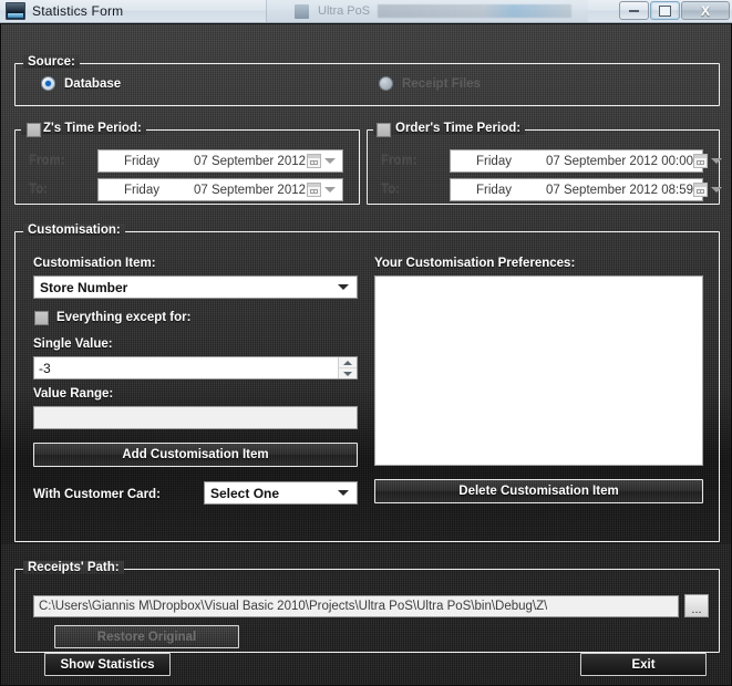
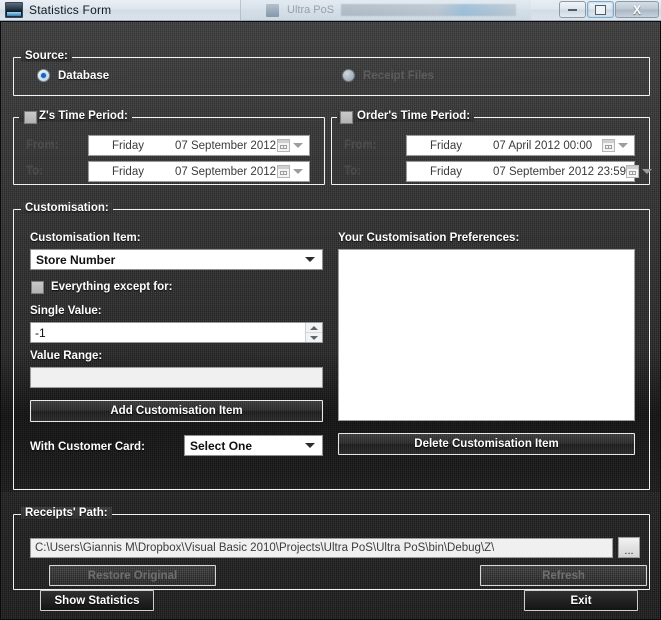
  Statistics Form
  Ultra PoS
  X
  Source:
  Database
  Receipt Files
  Z's Time Period:
  From:
  Friday
  07 September 2012
  To:
  Friday
  07 September 2012
  Order's Time Period:
  From:
  Friday
- 07 September 2012 00:00
+ 07 April 2012 00:00
  To:
  Friday
- 07 September 2012 08:59
+ 07 September 2012 23:59
  Customisation:
  Customisation Item:
  Store Number
  Everything except for:
  Single Value:
- -3
+ -1
  Value Range:
  Add Customisation Item
  With Customer Card:
  Select One
  Your Customisation Preferences:
  Delete Customisation Item
  Receipts' Path:
  C:\Users\Giannis M\Dropbox\Visual Basic 2010\Projects\Ultra PoS\Ultra PoS\bin\Debug\Z\
  ...
  Restore Original
+ Refresh
  Show Statistics
  Exit
